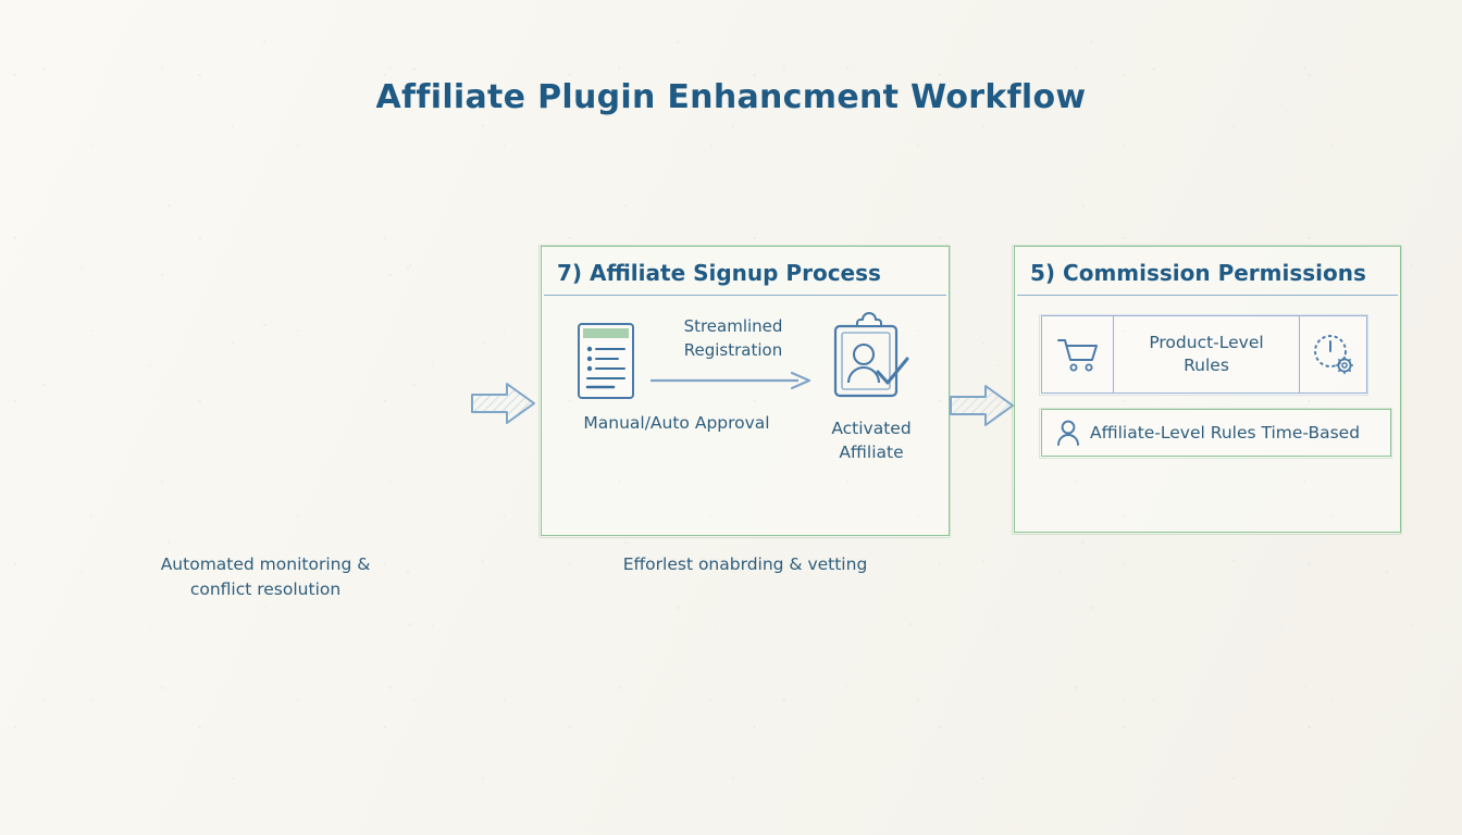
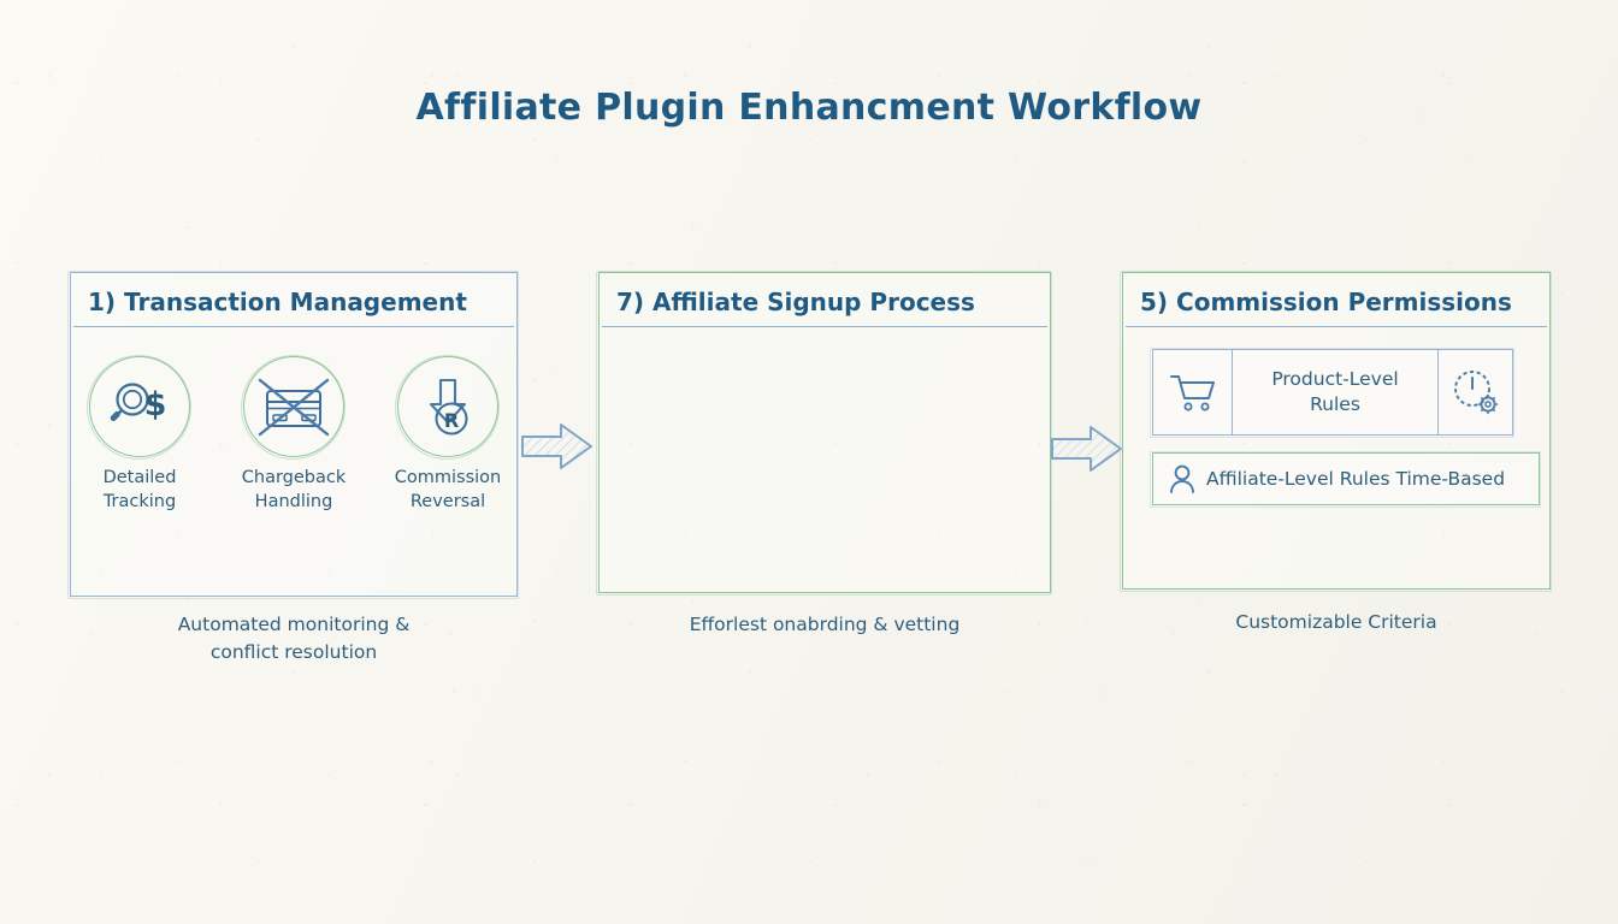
  Affiliate Plugin Enhancment Workflow
+ 1) Transaction Management
+ $
+ Detailed
+ Tracking
+ Chargeback
+ Handling
+ R
+ Commission
+ Reversal
  Automated monitoring &
  conflict resolution
  7) Affiliate Signup Process
- Streamlined
- Registration
- Manual/Auto Approval
- Activated
- Affiliate
  Efforlest onabrding & vetting
  5) Commission Permissions
  Product-Level
  Rules
  Affiliate-Level Rules Time-Based
+ Customizable Criteria
